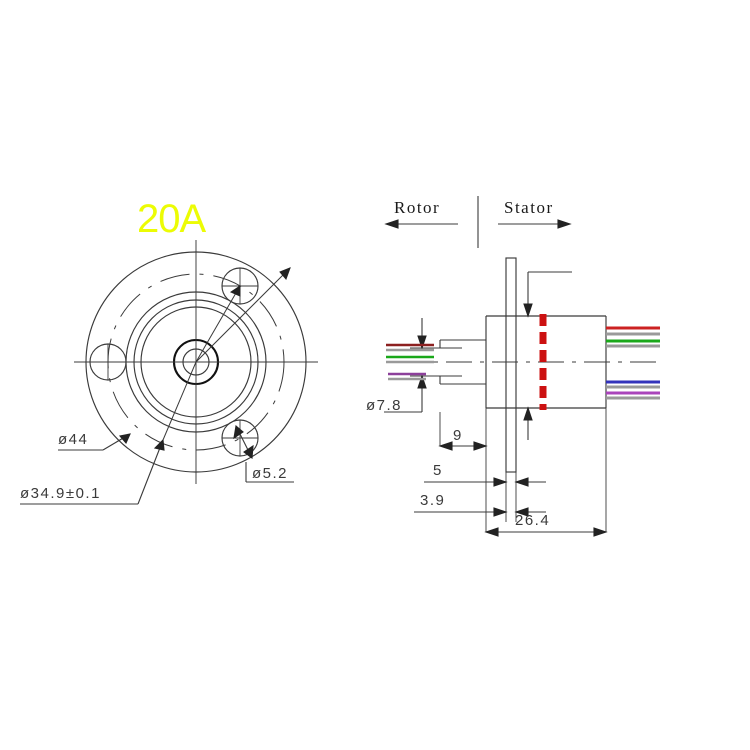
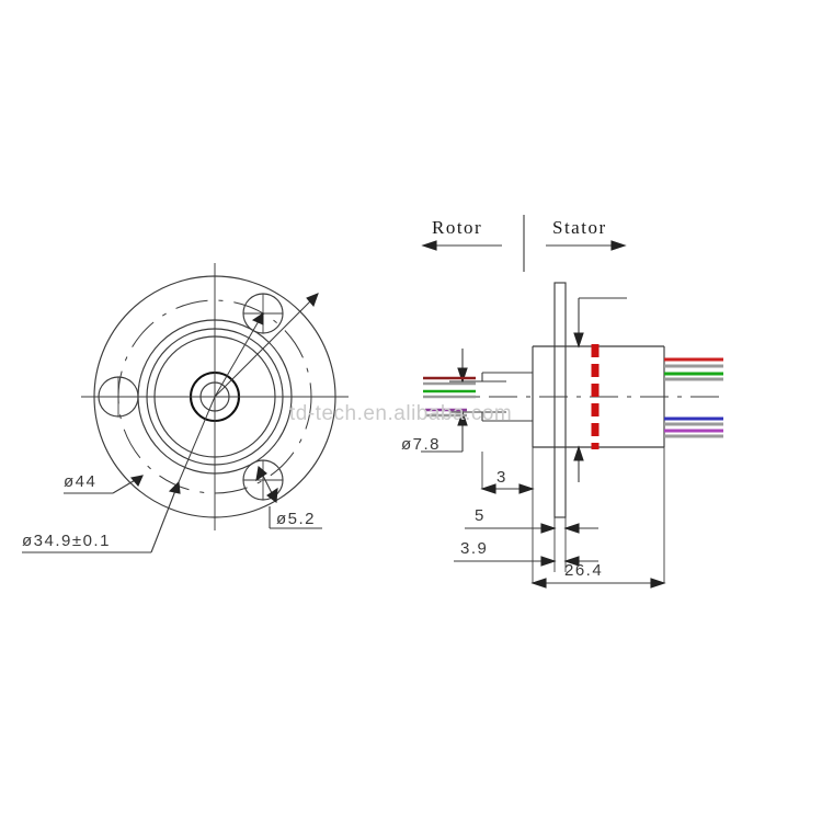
- 20A
  Rotor
  Stator
  ø44
  ø34.9±0.1
  ø5.2
  ø7.8
- 9
+ 3
  5
  3.9
  26.4
+ td-tech.en.alibaba.com
